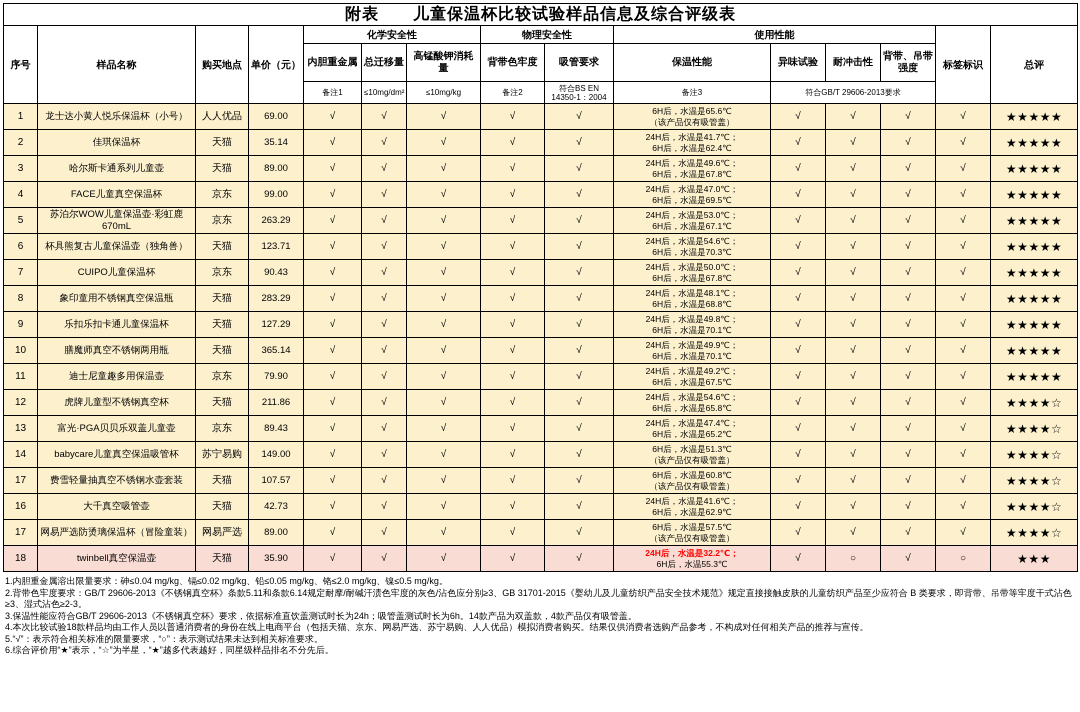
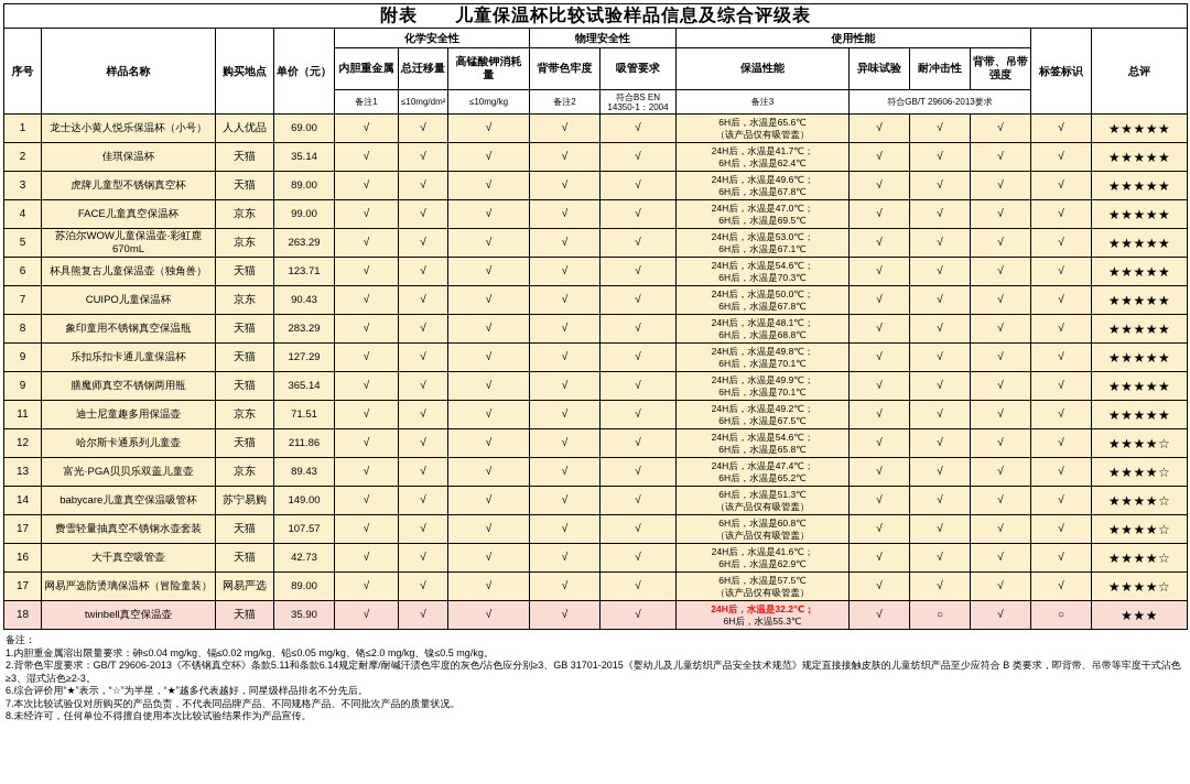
  附表 儿童保温杯比较试验样品信息及综合评级表
  序号	样品名称	购买地点	单价（元）	化学安全性	物理安全性	使用性能	标签标识	总评
  内胆重金属	总迁移量	高锰酸钾消耗量	背带色牢度	吸管要求	保温性能	异味试验	耐冲击性	背带、吊带强度
  备注1	≤10mg/dm²	≤10mg/kg	备注2	符合BS EN 14350-1：2004	备注3	符合GB/T 29606-2013要求
  1	龙士达小黄人悦乐保温杯（小号）	人人优品	69.00	√	√	√	√	√	6H后，水温是65.6℃ （该产品仅有吸管盖）	√	√	√	√	★★★★★
  2	佳琪保温杯	天猫	35.14	√	√	√	√	√	24H后，水温是41.7℃； 6H后，水温是62.4℃	√	√	√	√	★★★★★
- 3	哈尔斯卡通系列儿童壶	天猫	89.00	√	√	√	√	√	24H后，水温是49.6℃； 6H后，水温是67.8℃	√	√	√	√	★★★★★
+ 3	虎牌儿童型不锈钢真空杯	天猫	89.00	√	√	√	√	√	24H后，水温是49.6℃； 6H后，水温是67.8℃	√	√	√	√	★★★★★
  4	FACE儿童真空保温杯	京东	99.00	√	√	√	√	√	24H后，水温是47.0℃； 6H后，水温是69.5℃	√	√	√	√	★★★★★
  5	苏泊尔WOW儿童保温壶·彩虹鹿670mL	京东	263.29	√	√	√	√	√	24H后，水温是53.0℃； 6H后，水温是67.1℃	√	√	√	√	★★★★★
  6	杯具熊复古儿童保温壶（独角兽）	天猫	123.71	√	√	√	√	√	24H后，水温是54.6℃； 6H后，水温是70.3℃	√	√	√	√	★★★★★
  7	CUIPO儿童保温杯	京东	90.43	√	√	√	√	√	24H后，水温是50.0℃； 6H后，水温是67.8℃	√	√	√	√	★★★★★
  8	象印童用不锈钢真空保温瓶	天猫	283.29	√	√	√	√	√	24H后，水温是48.1℃； 6H后，水温是68.8℃	√	√	√	√	★★★★★
  9	乐扣乐扣卡通儿童保温杯	天猫	127.29	√	√	√	√	√	24H后，水温是49.8℃； 6H后，水温是70.1℃	√	√	√	√	★★★★★
- 10	膳魔师真空不锈钢两用瓶	天猫	365.14	√	√	√	√	√	24H后，水温是49.9℃； 6H后，水温是70.1℃	√	√	√	√	★★★★★
+ 9	膳魔师真空不锈钢两用瓶	天猫	365.14	√	√	√	√	√	24H后，水温是49.9℃； 6H后，水温是70.1℃	√	√	√	√	★★★★★
- 11	迪士尼童趣多用保温壶	京东	79.90	√	√	√	√	√	24H后，水温是49.2℃； 6H后，水温是67.5℃	√	√	√	√	★★★★★
+ 11	迪士尼童趣多用保温壶	京东	71.51	√	√	√	√	√	24H后，水温是49.2℃； 6H后，水温是67.5℃	√	√	√	√	★★★★★
- 12	虎牌儿童型不锈钢真空杯	天猫	211.86	√	√	√	√	√	24H后，水温是54.6℃； 6H后，水温是65.8℃	√	√	√	√	★★★★☆
+ 12	哈尔斯卡通系列儿童壶	天猫	211.86	√	√	√	√	√	24H后，水温是54.6℃； 6H后，水温是65.8℃	√	√	√	√	★★★★☆
  13	富光·PGA贝贝乐双盖儿童壶	京东	89.43	√	√	√	√	√	24H后，水温是47.4℃； 6H后，水温是65.2℃	√	√	√	√	★★★★☆
  14	babycare儿童真空保温吸管杯	苏宁易购	149.00	√	√	√	√	√	6H后，水温是51.3℃ （该产品仅有吸管盖）	√	√	√	√	★★★★☆
  17	费雪轻量抽真空不锈钢水壶套装	天猫	107.57	√	√	√	√	√	6H后，水温是60.8℃ （该产品仅有吸管盖）	√	√	√	√	★★★★☆
  16	大千真空吸管壶	天猫	42.73	√	√	√	√	√	24H后，水温是41.6℃； 6H后，水温是62.9℃	√	√	√	√	★★★★☆
  17	网易严选防烫璃保温杯（冒险童装）	网易严选	89.00	√	√	√	√	√	6H后，水温是57.5℃ （该产品仅有吸管盖）	√	√	√	√	★★★★☆
  18	twinbell真空保温壶	天猫	35.90	√	√	√	√	√	24H后，水温是32.2℃； 6H后，水温55.3℃	√	○	√	○	★★★
+ 备注：
  1.内胆重金属溶出限量要求：砷≤0.04 mg/kg、镉≤0.02 mg/kg、铅≤0.05 mg/kg、铬≤2.0 mg/kg、镍≤0.5 mg/kg。
  2.背带色牢度要求：GB/T 29606-2013《不锈钢真空杯》条款5.11和条款6.14规定耐摩/耐碱汗渍色牢度的灰色/沾色应分别≥3、GB 31701-2015《婴幼儿及儿童纺织产品安全技术规范》规定直接接触皮肤的儿童纺织产品至少应符合 B 类要求，即背带、吊带等牢度干式沾色≥3、湿式沾色≥2-3。
- 3.保温性能应符合GB/T 29606-2013《不锈钢真空杯》要求，依据标准直饮盖测试时长为24h；吸管盖测试时长为6h。14款产品为双盖款，4款产品仅有吸管盖。
- 4.本次比较试验18款样品均由工作人员以普通消费者的身份在线上电商平台（包括天猫、京东、网易严选、苏宁易购、人人优品）模拟消费者购买。结果仅供消费者选购产品参考，不构成对任何相关产品的推荐与宣传。
- 5.“√”：表示符合相关标准的限量要求，“○”：表示测试结果未达到相关标准要求。
  6.综合评价用“★”表示，“☆”为半星，“★”越多代表越好，同星级样品排名不分先后。
+ 7.本次比较试验仅对所购买的产品负责，不代表同品牌产品、不同规格产品、不同批次产品的质量状况。
+ 8.未经许可，任何单位不得擅自使用本次比较试验结果作为产品宣传。
